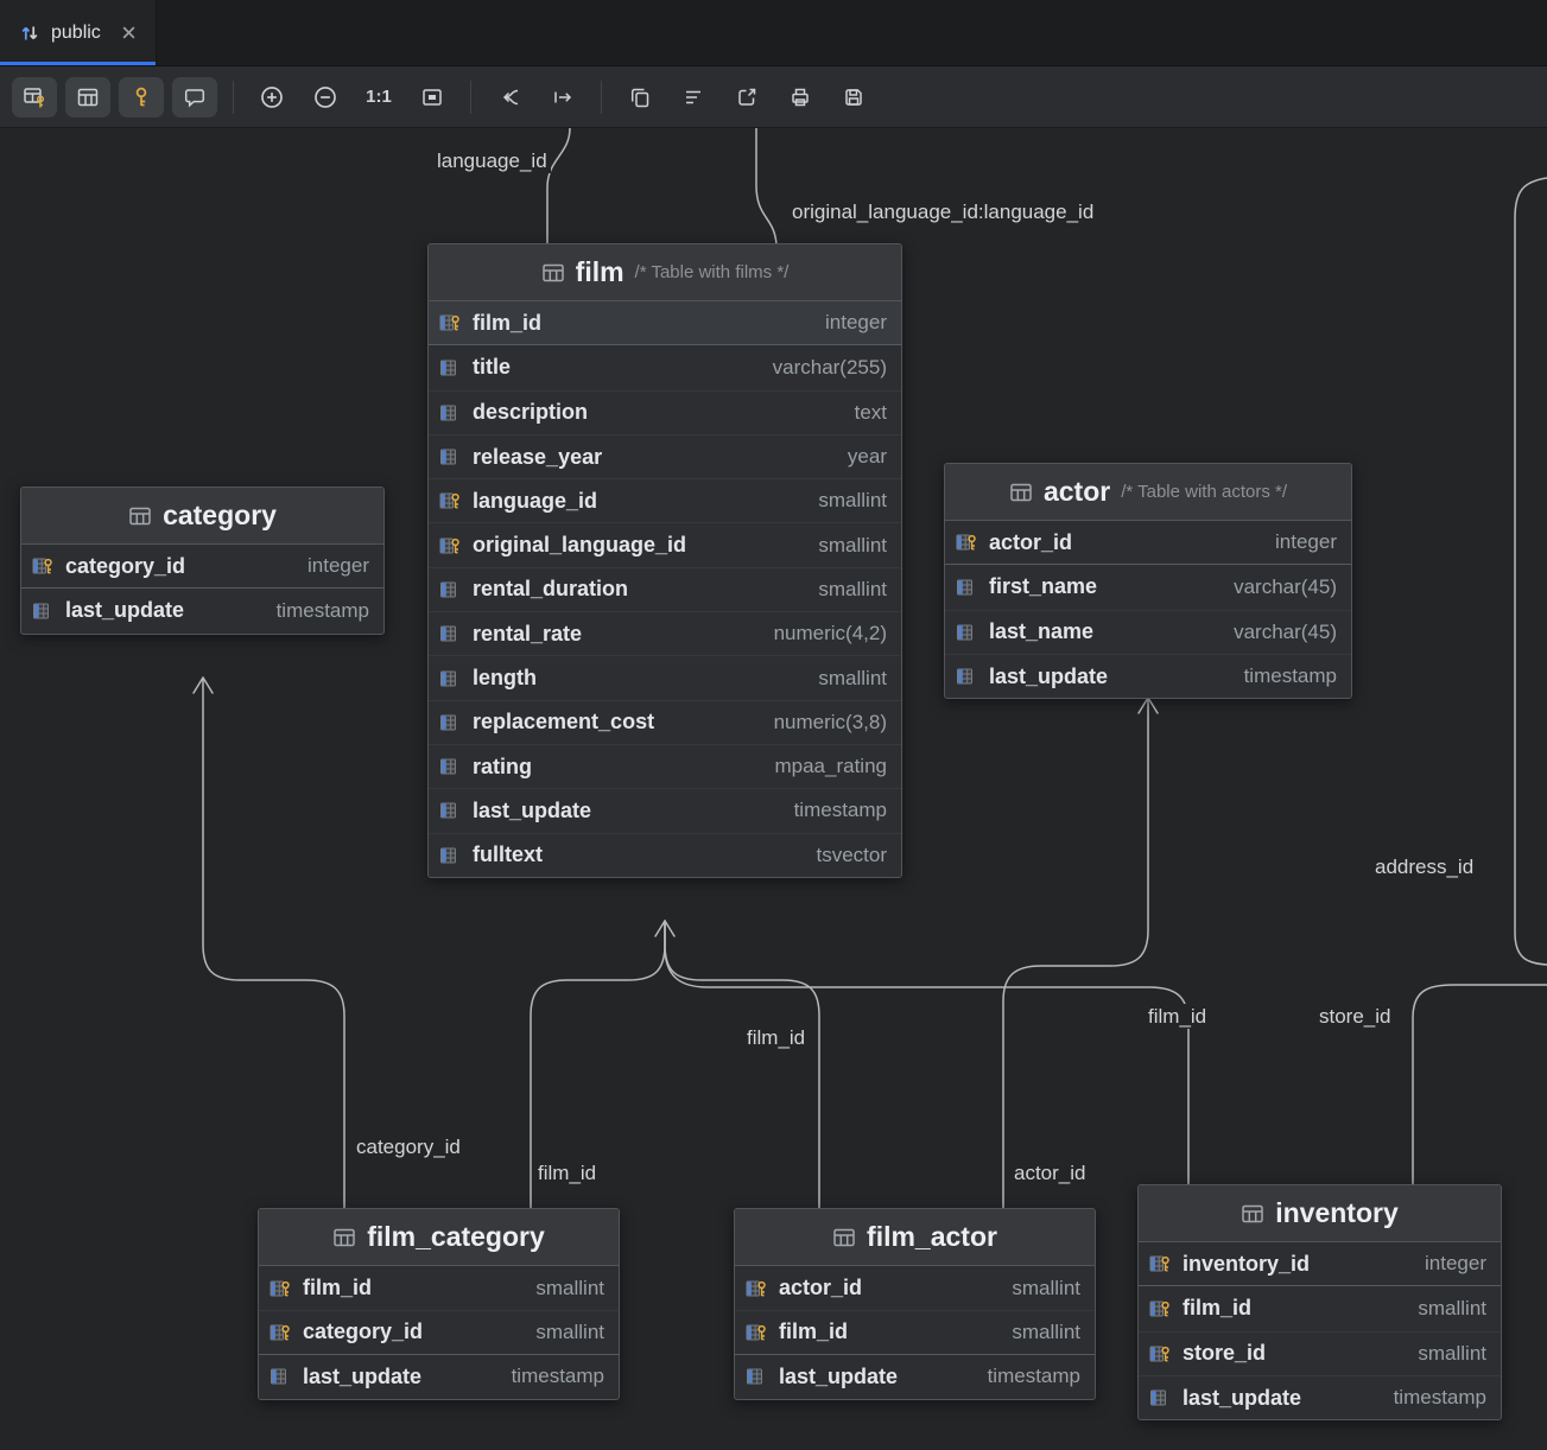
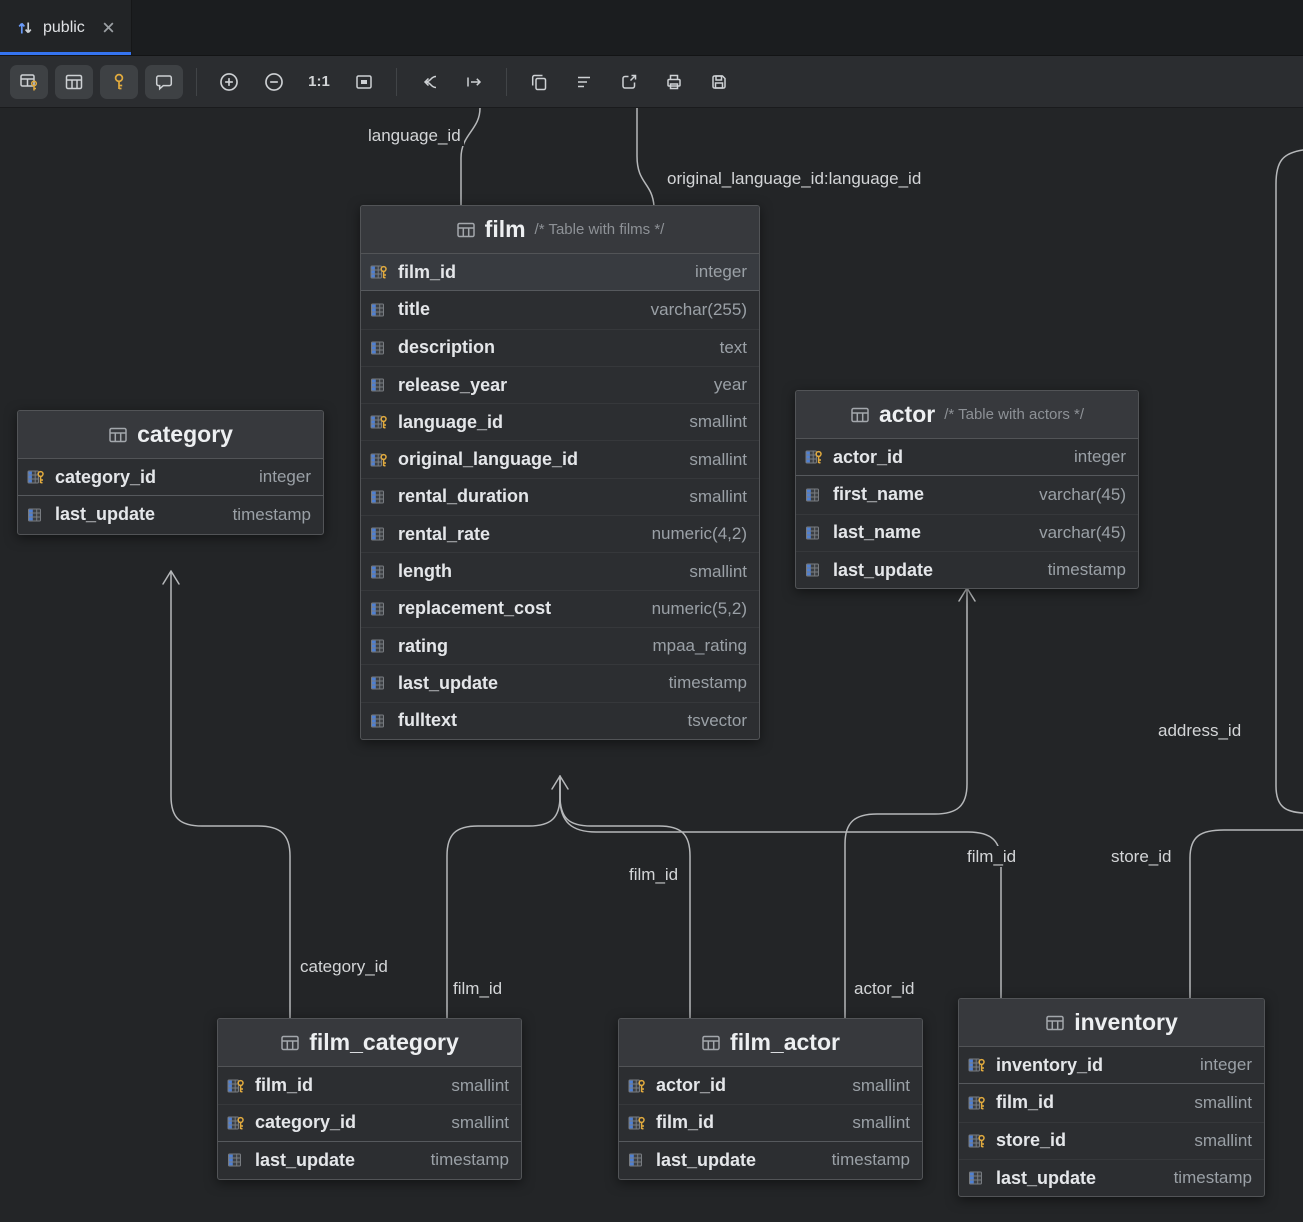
  language_id
  original_language_id:language_id
  address_id
  category_id
  film_id
  film_id
  film_id
  actor_id
  store_id
  film
  /* Table with films */
  film_id
  integer
  title
  varchar(255)
  description
  text
  release_year
  year
  language_id
  smallint
  original_language_id
  smallint
  rental_duration
  smallint
  rental_rate
  numeric(4,2)
  length
  smallint
  replacement_cost
- numeric(3,8)
+ numeric(5,2)
  rating
  mpaa_rating
  last_update
  timestamp
  fulltext
  tsvector
  category
  category_id
  integer
  last_update
  timestamp
  actor
  /* Table with actors */
  actor_id
  integer
  first_name
  varchar(45)
  last_name
  varchar(45)
  last_update
  timestamp
  film_category
  film_id
  smallint
  category_id
  smallint
  last_update
  timestamp
  film_actor
  actor_id
  smallint
  film_id
  smallint
  last_update
  timestamp
  inventory
  inventory_id
  integer
  film_id
  smallint
  store_id
  smallint
  last_update
  timestamp
  public
  1:1
